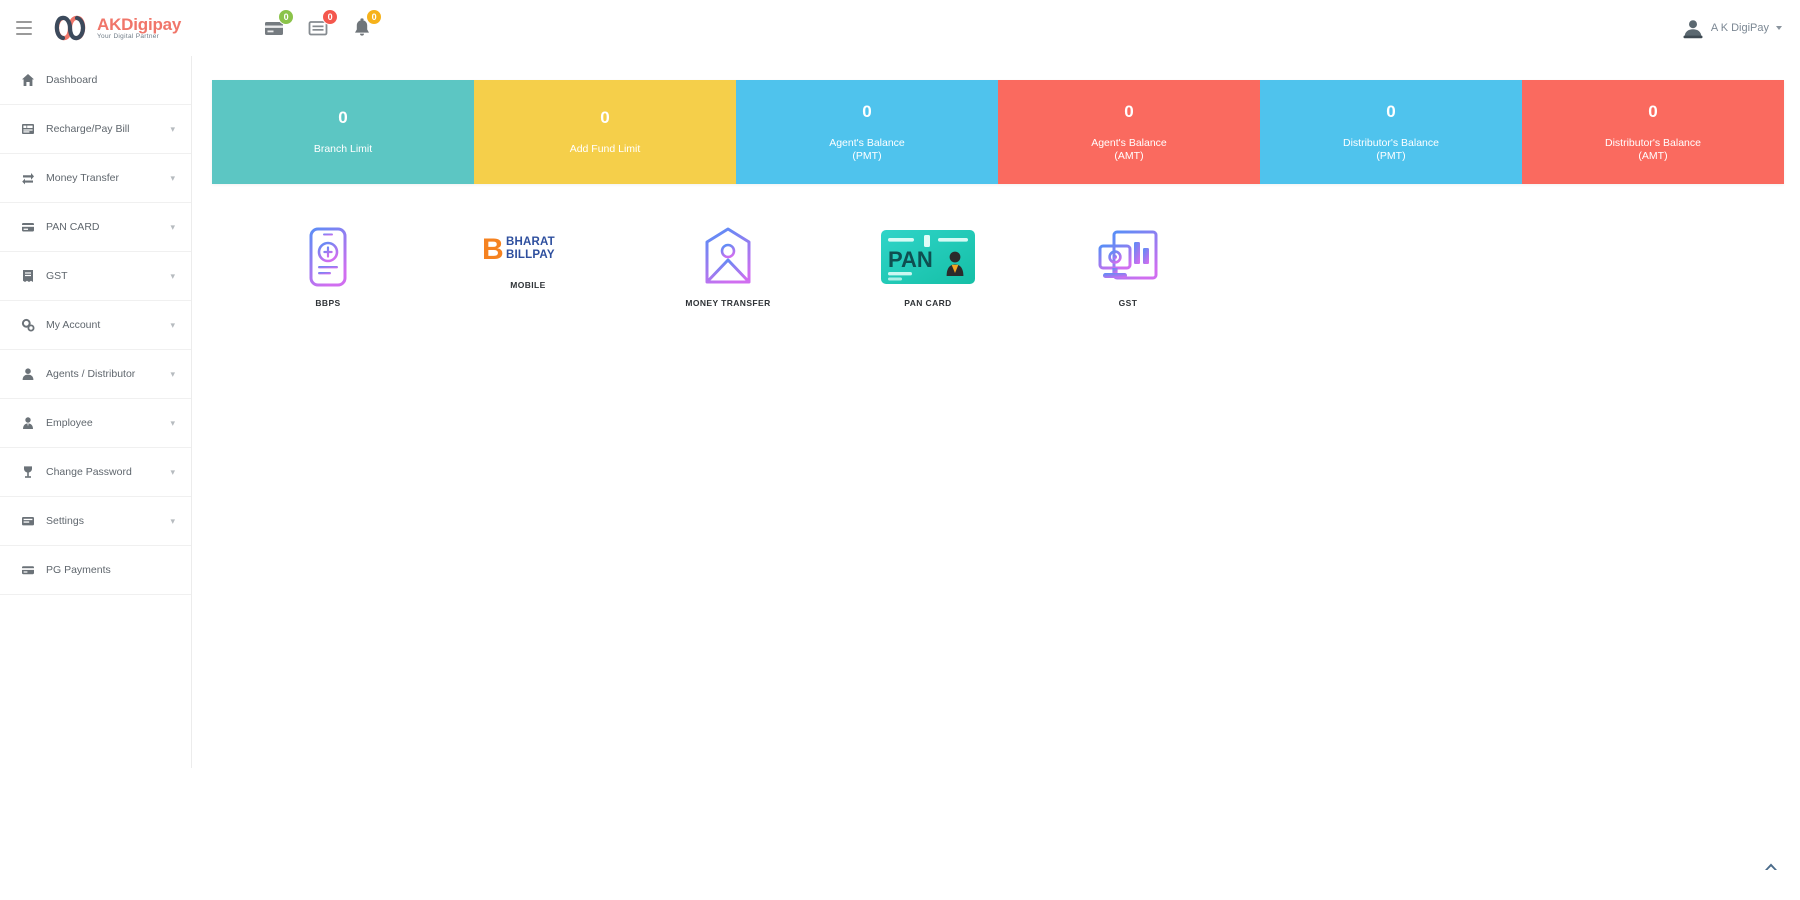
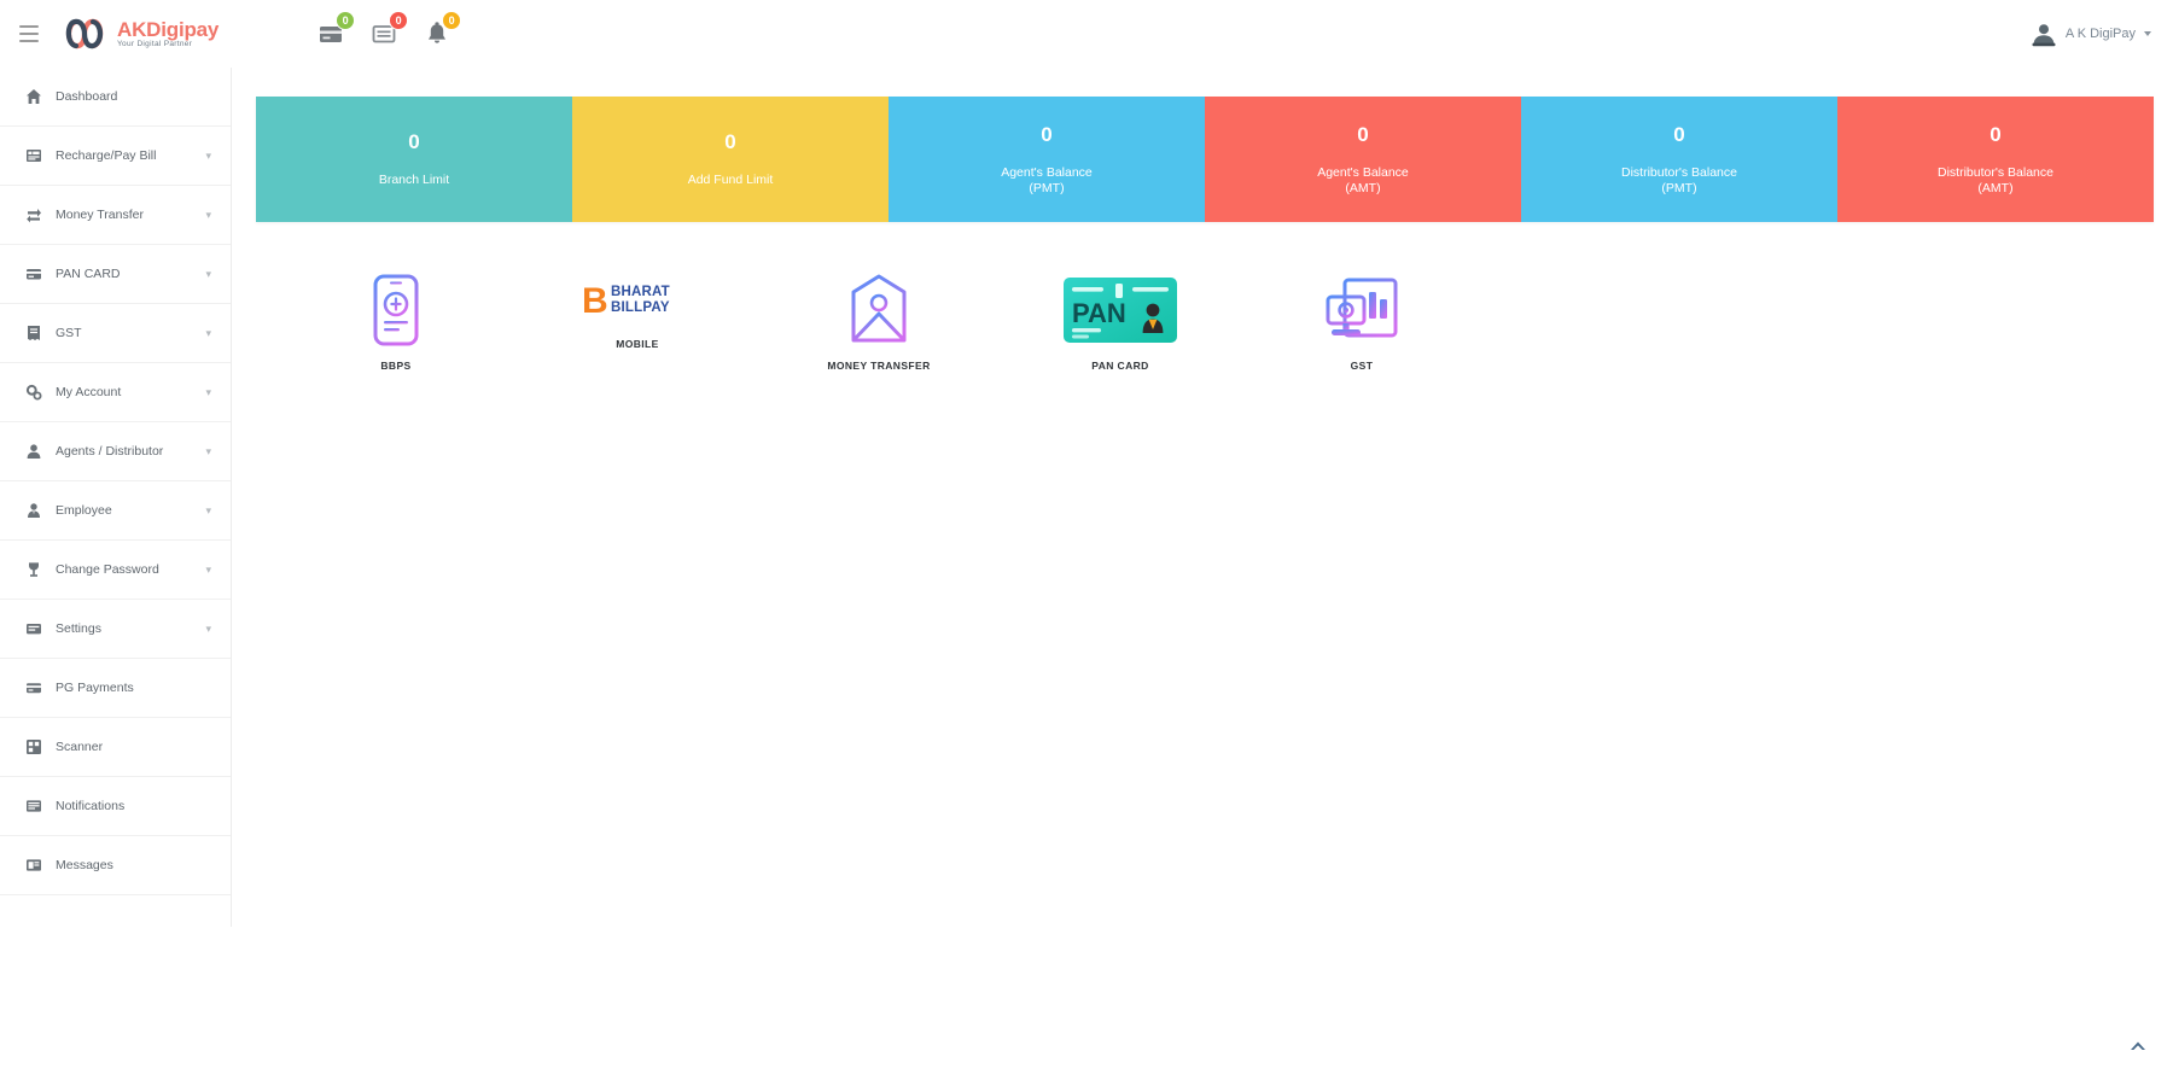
  AKDigipay
  0
  0
  0
  A K DigiPay
  Dashboard
  Recharge/Pay Bill
  ▾
  Money Transfer
  ▾
  PAN CARD
  ▾
  GST
  ▾
  My Account
  ▾
  Agents / Distributor
  ▾
  Employee
  ▾
  Change Password
  ▾
  Settings
  ▾
  PG Payments
+ Scanner
+ Notifications
+ Messages
  0
  Branch Limit
  0
  Add Fund Limit
  0
  Agent's Balance
  (PMT)
  0
  Agent's Balance
  (AMT)
  0
  Distributor's Balance
  (PMT)
  0
  Distributor's Balance
  (AMT)
  BBPS
  B
  BHARAT
  BILLPAY
  MOBILE
  MONEY TRANSFER
  PAN
  PAN CARD
  GST
